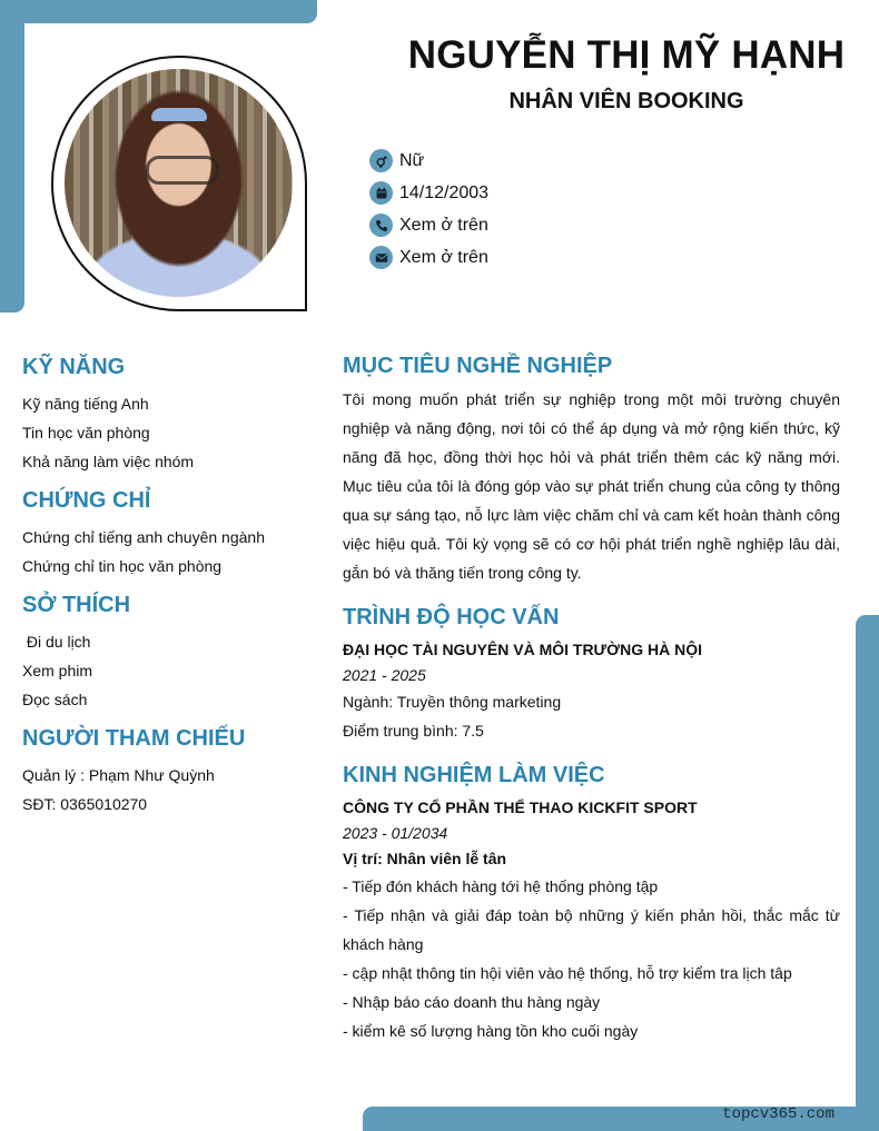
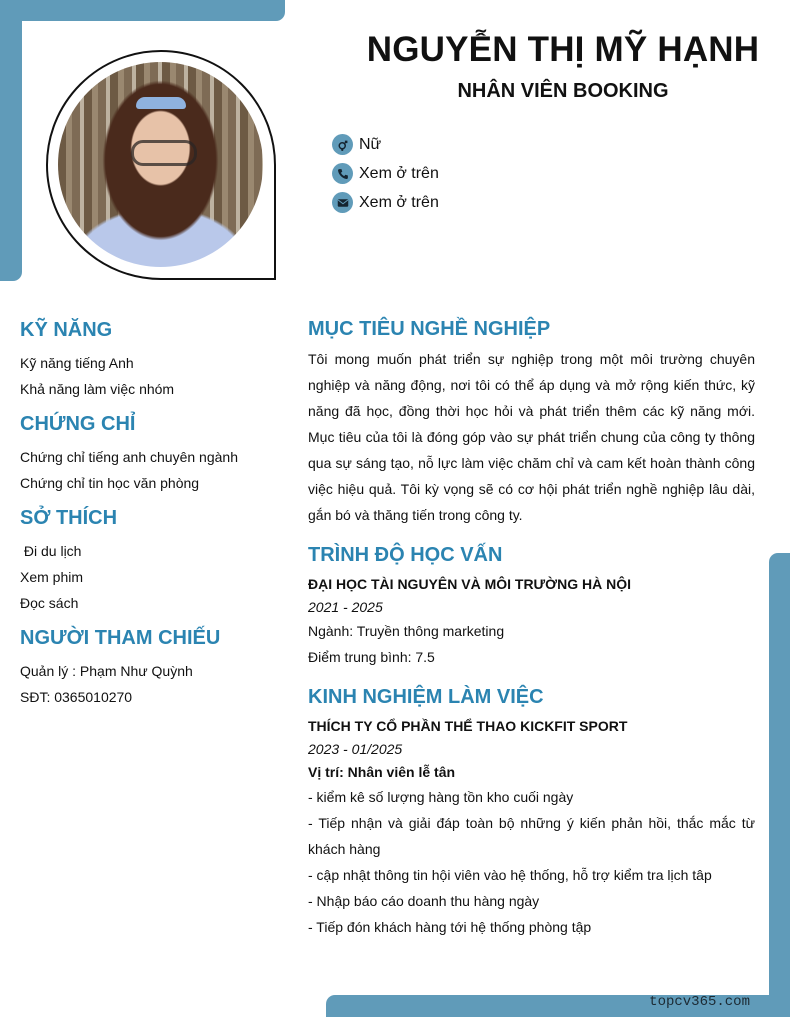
  topcv365.com
  NGUYỄN THỊ MỸ HẠNH
  NHÂN VIÊN BOOKING
  Nữ
- 14/12/2003
  Xem ở trên
  Xem ở trên
  KỸ NĂNG
  Kỹ năng tiếng Anh
- Tin học văn phòng
  Khả năng làm việc nhóm
  CHỨNG CHỈ
  Chứng chỉ tiếng anh chuyên ngành
  Chứng chỉ tin học văn phòng
  SỞ THÍCH
  Đi du lịch
  Xem phim
  Đọc sách
  NGƯỜI THAM CHIẾU
  Quản lý : Phạm Như Quỳnh
  SĐT: 0365010270
  MỤC TIÊU NGHỀ NGHIỆP
  Tôi mong muốn phát triển sự nghiệp trong một môi trường chuyên nghiệp và năng động, nơi tôi có thể áp dụng và mở rộng kiến thức, kỹ năng đã học, đồng thời học hỏi và phát triển thêm các kỹ năng mới. Mục tiêu của tôi là đóng góp vào sự phát triển chung của công ty thông qua sự sáng tạo, nỗ lực làm việc chăm chỉ và cam kết hoàn thành công việc hiệu quả. Tôi kỳ vọng sẽ có cơ hội phát triển nghề nghiệp lâu dài, gắn bó và thăng tiến trong công ty.
  TRÌNH ĐỘ HỌC VẤN
  ĐẠI HỌC TÀI NGUYÊN VÀ MÔI TRƯỜNG HÀ NỘI
  2021 - 2025
  Ngành: Truyền thông marketing
  Điểm trung bình: 7.5
  KINH NGHIỆM LÀM VIỆC
- CÔNG TY CỔ PHẦN THỂ THAO KICKFIT SPORT
+ THÍCH TY CỔ PHẦN THỂ THAO KICKFIT SPORT
- 2023 - 01/2034
+ 2023 - 01/2025
  Vị trí: Nhân viên lễ tân
- - Tiếp đón khách hàng tới hệ thống phòng tập
+ - kiểm kê số lượng hàng tồn kho cuối ngày
  - Tiếp nhận và giải đáp toàn bộ những ý kiến phản hồi, thắc mắc từ khách hàng
  - cập nhật thông tin hội viên vào hệ thống, hỗ trợ kiểm tra lịch tâp
  - Nhập báo cáo doanh thu hàng ngày
- - kiểm kê số lượng hàng tồn kho cuối ngày
+ - Tiếp đón khách hàng tới hệ thống phòng tập
